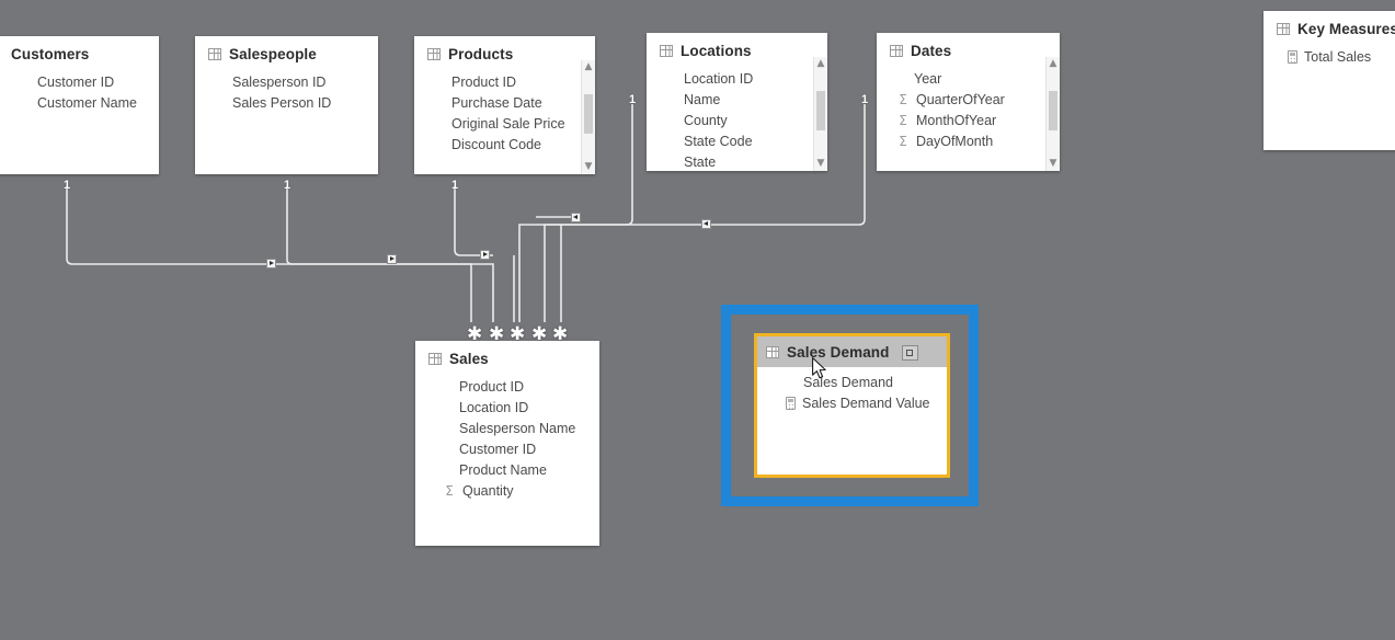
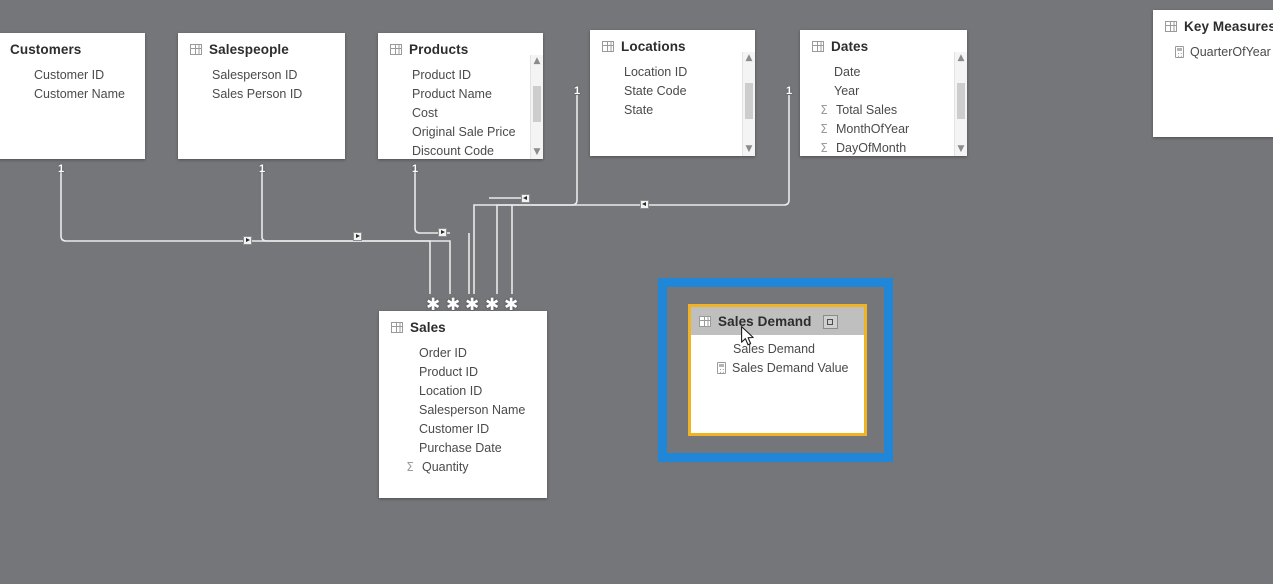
  1
  1
  1
  1
  1
  ✱
  ✱
  ✱
  ✱
  ✱
  Customers
  Customer ID
  Customer Name
  Salespeople
  Salesperson ID
  Sales Person ID
  Products
  Product ID
- Purchase Date
+ Product Name
+ Cost
  Original Sale Price
  Discount Code
  ▲
  ▼
  Locations
  Location ID
- Name
- County
  State Code
  State
  ▲
  ▼
  Dates
+ Date
  Year
  Σ
- QuarterOfYear
+ Total Sales
  Σ
  MonthOfYear
  Σ
  DayOfMonth
  ▲
  ▼
  Key Measures
- Total Sales
+ QuarterOfYear
  Sales
+ Order ID
  Product ID
  Location ID
  Salesperson Name
  Customer ID
- Product Name
+ Purchase Date
  Σ
  Quantity
  Sales Demand
  Sales Demand
  Sales Demand Value
